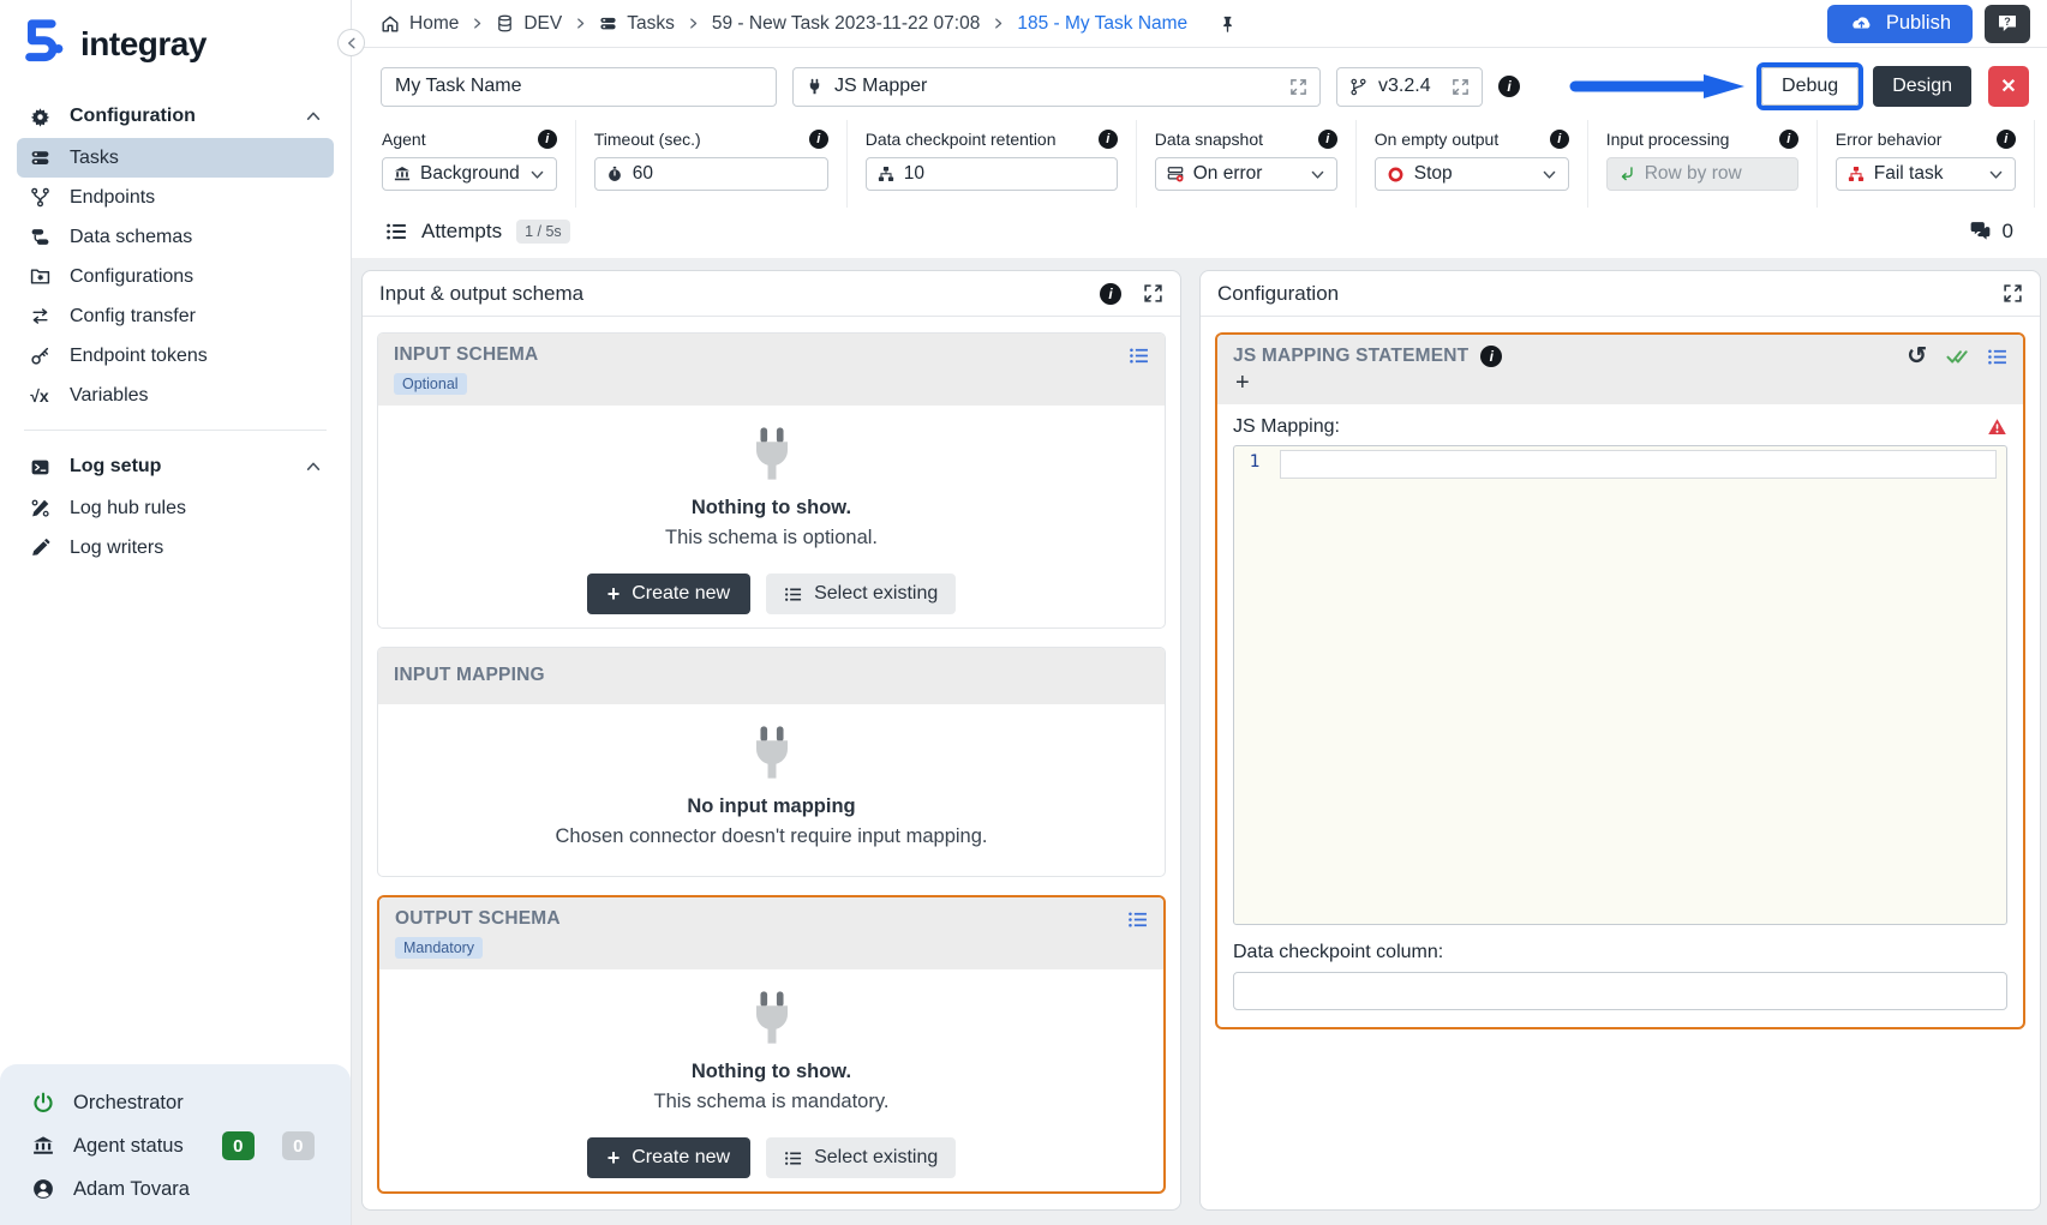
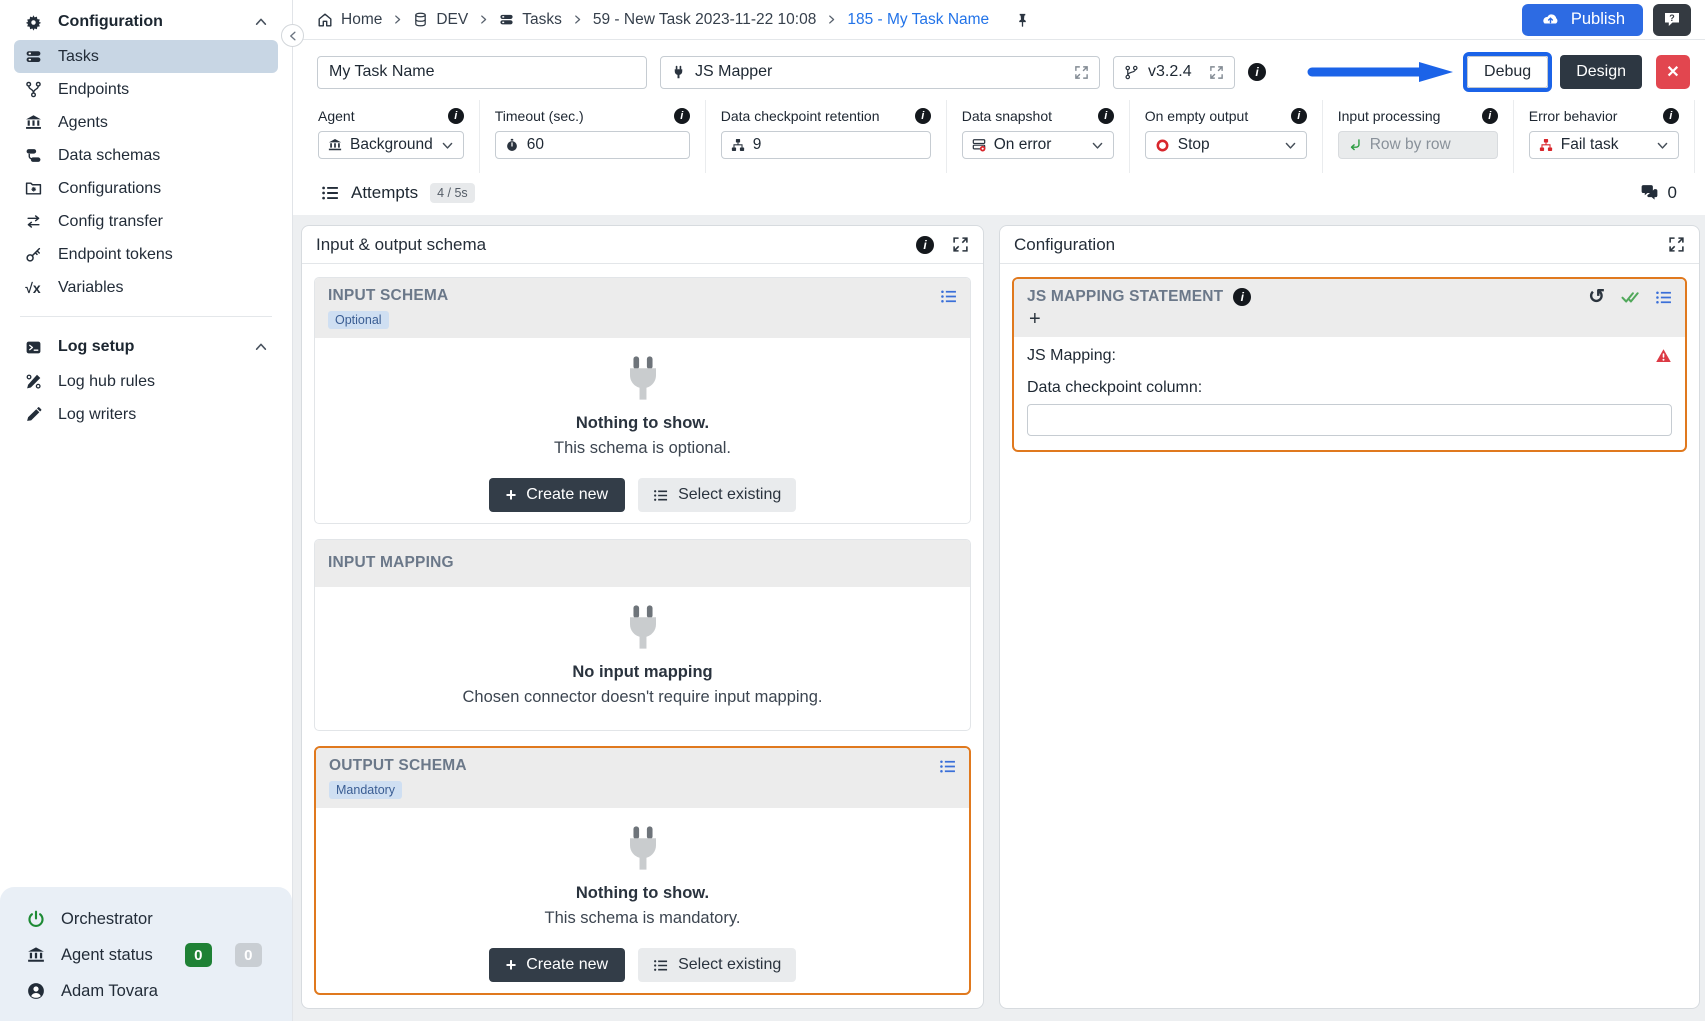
- integray
  Configuration
  Tasks
  Endpoints
+ Agents
  Data schemas
  Configurations
  Config transfer
  Endpoint tokens
  √x
  Variables
  Log setup
  Log hub rules
  Log writers
  Orchestrator
  Agent status
  0
  0
  Adam Tovara
  Home
  DEV
  Tasks
- 59 - New Task 2023-11-22 07:08
+ 59 - New Task 2023-11-22 10:08
  185 - My Task Name
  Publish
  ?
  My Task Name
  JS Mapper
  v3.2.4
  i
  Debug
  Design
  ✕
  Agent
  i
  Background
  Timeout (sec.)
  i
  60
  Data checkpoint retention
  i
- 10
+ 9
  Data snapshot
  i
  On error
  On empty output
  i
  Stop
  Input processing
  i
  Row by row
  Error behavior
  i
  Fail task
  Attempts
- 1 / 5s
+ 4 / 5s
  0
  Input & output schema
  i
  INPUT SCHEMA
  Optional
  Nothing to show.
  This schema is optional.
  +
  Create new
  Select existing
  INPUT MAPPING
  No input mapping
  Chosen connector doesn't require input mapping.
  OUTPUT SCHEMA
  Mandatory
  Nothing to show.
  This schema is mandatory.
  +
  Create new
  Select existing
  Configuration
  JS MAPPING STATEMENT
  i
  ↺
  +
  JS Mapping:
- 1
  Data checkpoint column:
